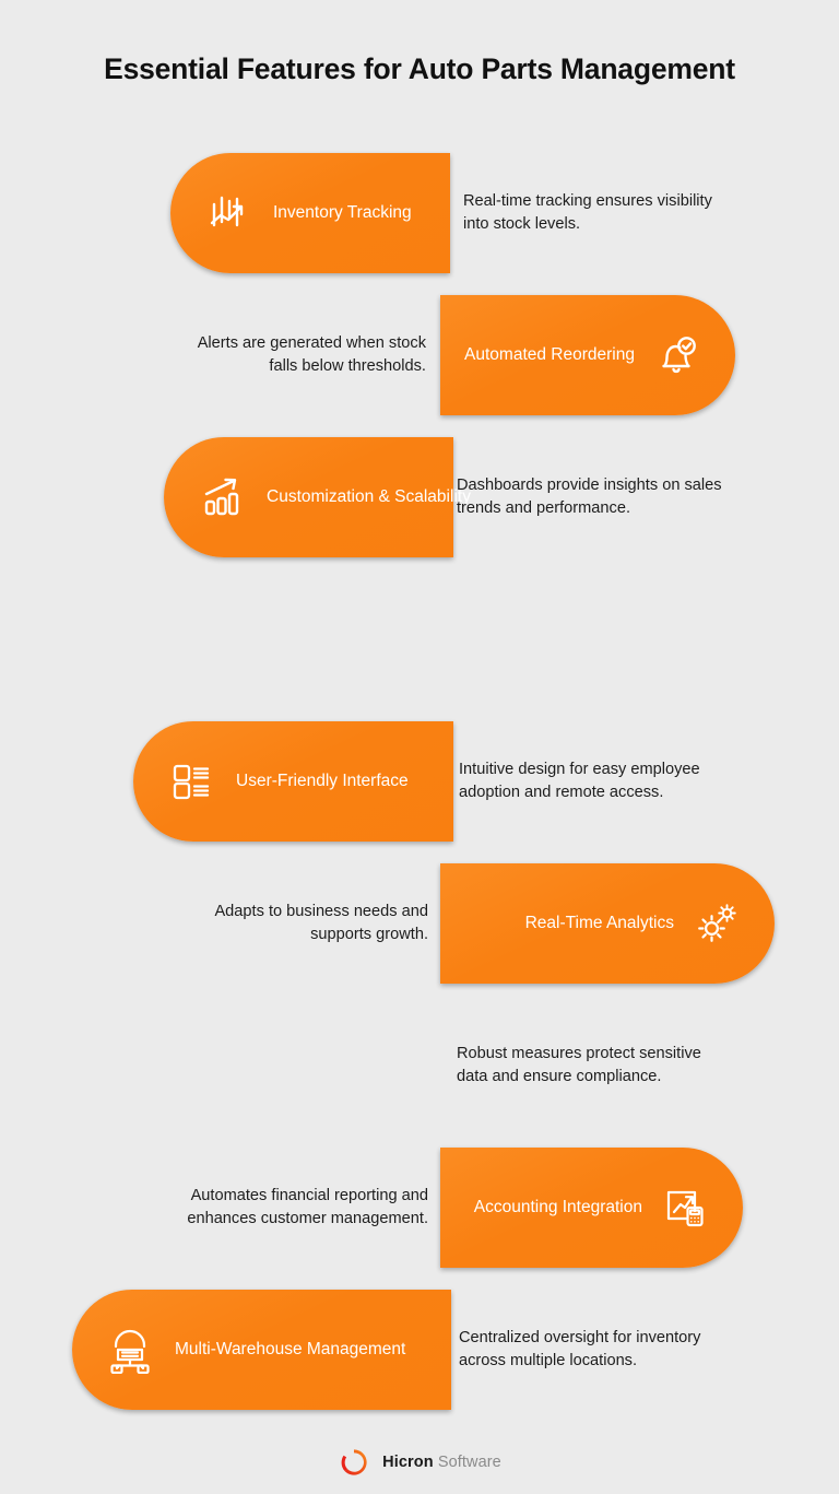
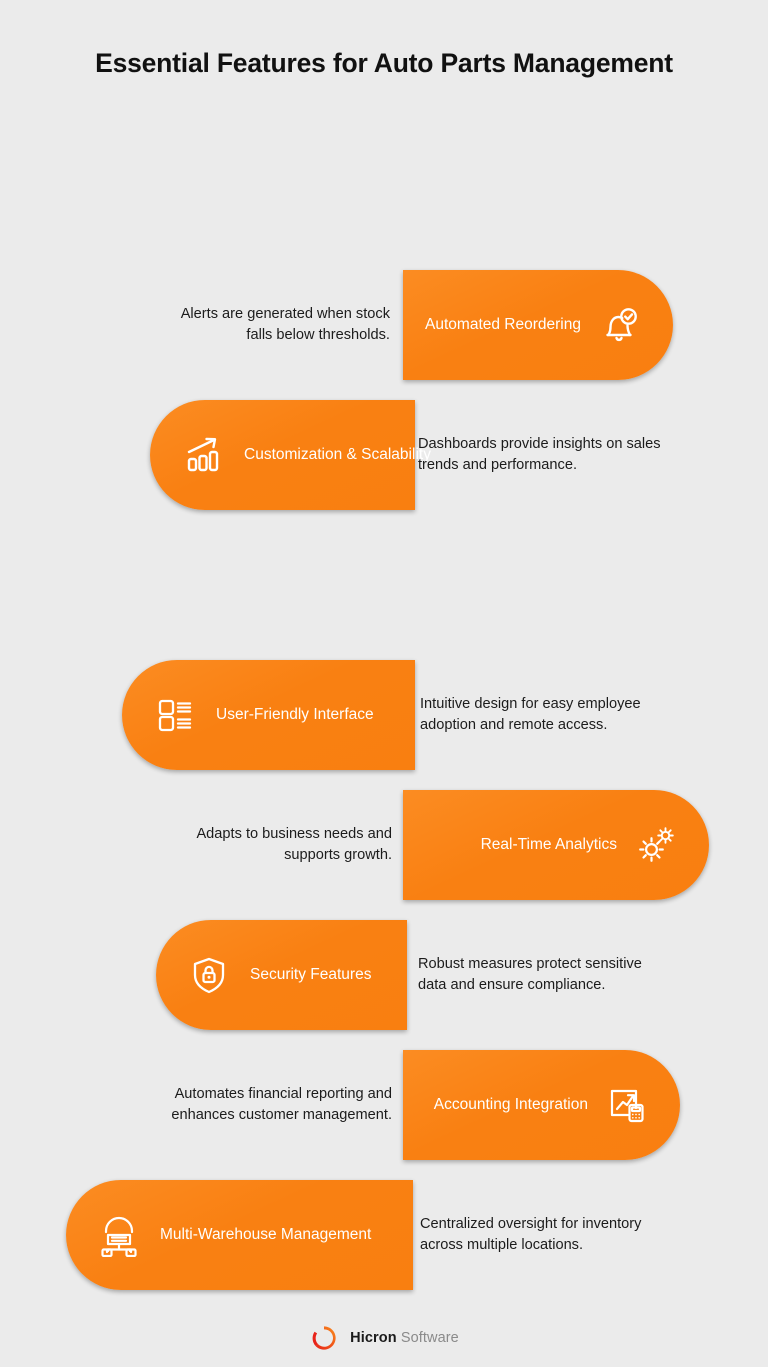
  Essential Features for Auto Parts Management
- Inventory Tracking
- Real-time tracking ensures visibility into stock levels.
  Automated Reordering
  Alerts are generated when stock falls below thresholds.
  Customization & Scalability
  Dashboards provide insights on sales trends and performance.
  User-Friendly Interface
  Intuitive design for easy employee adoption and remote access.
  Real-Time Analytics
  Adapts to business needs and supports growth.
+ Security Features
  Robust measures protect sensitive data and ensure compliance.
  Accounting Integration
  Automates financial reporting and enhances customer management.
  Multi-Warehouse Management
  Centralized oversight for inventory across multiple locations.
  Hicron Software
